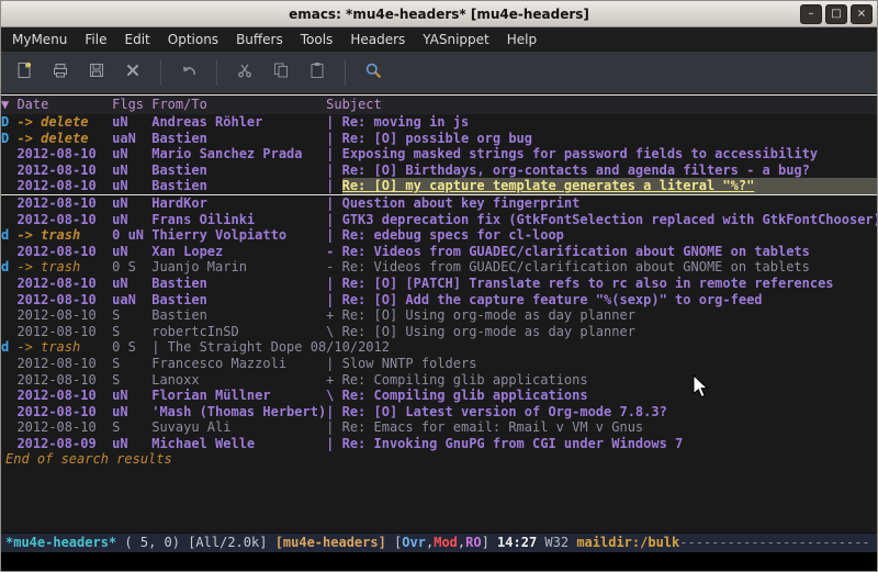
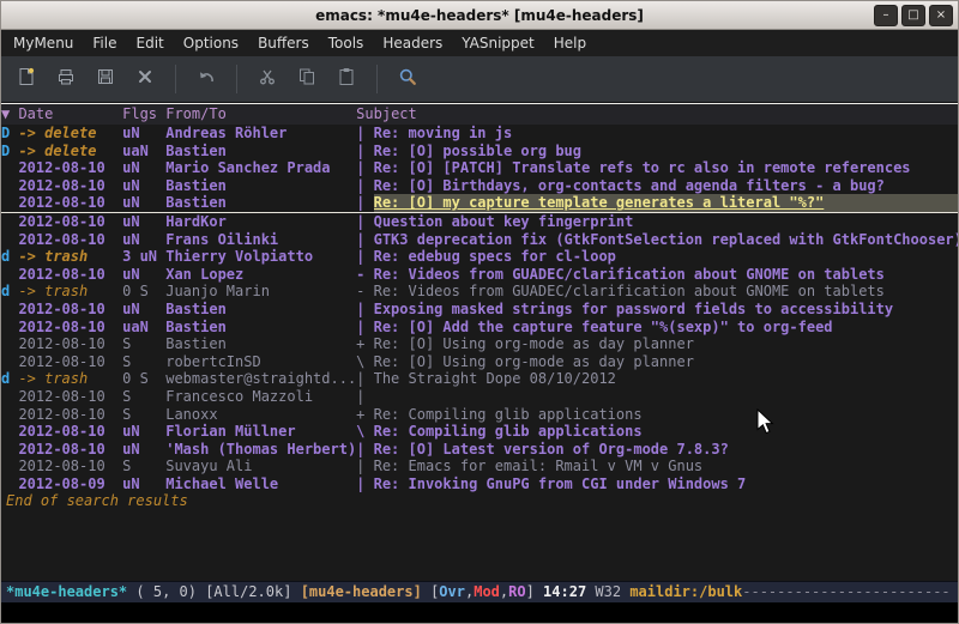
  emacs: *mu4e-headers* [mu4e-headers]
  –
  □
  ×
  MyMenu
  File
  Edit
  Options
  Buffers
  Tools
  Headers
  YASnippet
  Help
  ▼
  Date
  Flgs
  From/To
  Subject
  D
  -> delete
  uN
  Andreas Röhler
  |
  Re: moving in js
  D
  -> delete
  uaN
  Bastien
  |
  Re: [O] possible org bug
  2012-08-10
  uN
  Mario Sanchez Prada
  |
- Exposing masked strings for password fields to accessibility
+ Re: [O] [PATCH] Translate refs to rc also in remote references
  2012-08-10
  uN
  Bastien
  |
  Re: [O] Birthdays, org-contacts and agenda filters - a bug?
  2012-08-10
  uN
  Bastien
  |
  Re: [O] my capture template generates a literal "%?"
  2012-08-10
  uN
  HardKor
  |
  Question about key fingerprint
  2012-08-10
  uN
  Frans Oilinki
  |
  GTK3 deprecation fix (GtkFontSelection replaced with GtkFontChooser
  d
  -> trash
- 0 uN
+ 3 uN
  Thierry Volpiatto
  |
  Re: edebug specs for cl-loop
  2012-08-10
  uN
  Xan Lopez
  -
  Re: Videos from GUADEC/clarification about GNOME on tablets
  d
  -> trash
  0 S
  Juanjo Marin
  -
  Re: Videos from GUADEC/clarification about GNOME on tablets
  2012-08-10
  uN
  Bastien
  |
- Re: [O] [PATCH] Translate refs to rc also in remote references
+ Exposing masked strings for password fields to accessibility
  2012-08-10
  uaN
  Bastien
  |
  Re: [O] Add the capture feature "%(sexp)" to org-feed
  2012-08-10
  S
  Bastien
  +
  Re: [O] Using org-mode as day planner
  2012-08-10
  S
  robertcInSD
  \
  Re: [O] Using org-mode as day planner
  d
  -> trash
  0 S
+ webmaster@straightd...
  |
  The Straight Dope 08/10/2012
  2012-08-10
  S
  Francesco Mazzoli
  |
- Slow NNTP folders
  2012-08-10
  S
  Lanoxx
  +
  Re: Compiling glib applications
  2012-08-10
  uN
  Florian Müllner
  \
  Re: Compiling glib applications
  2012-08-10
  uN
  'Mash (Thomas Herbert)
  |
  Re: [O] Latest version of Org-mode 7.8.3?
  2012-08-10
  S
  Suvayu Ali
  |
  Re: Emacs for email: Rmail v VM v Gnus
  2012-08-09
  uN
  Michael Welle
  |
  Re: Invoking GnuPG from CGI under Windows 7
  End of search results
  *mu4e-headers* ( 5, 0) [All/2.0k] [mu4e-headers] [Ovr,Mod,RO] 14:27 W32 maildir:/bulk------------------------
